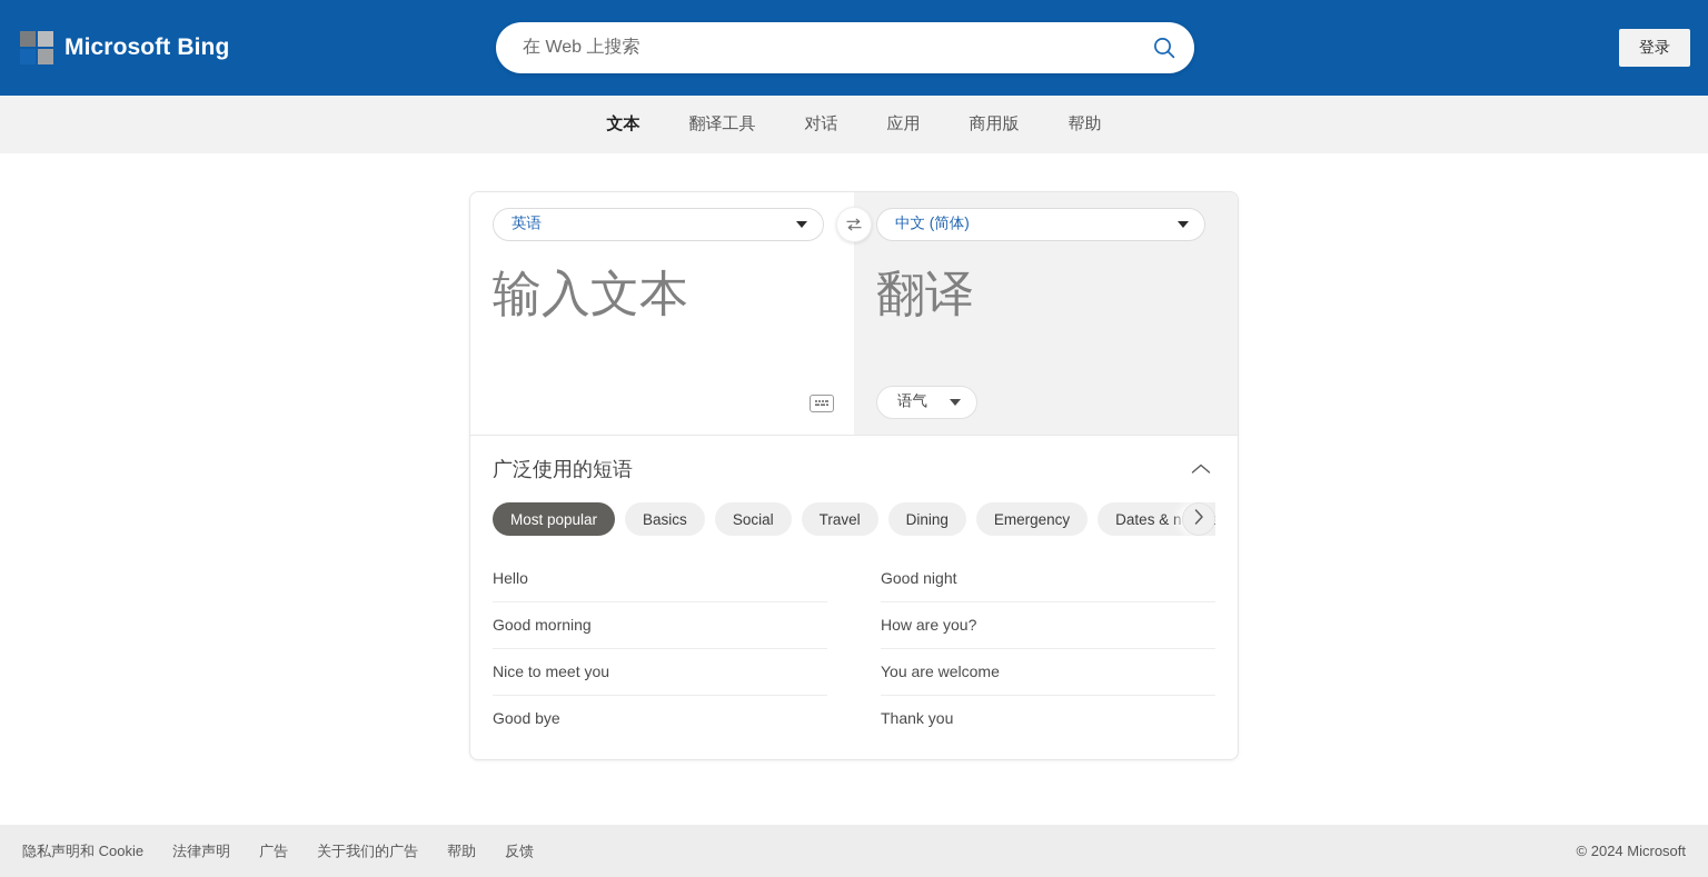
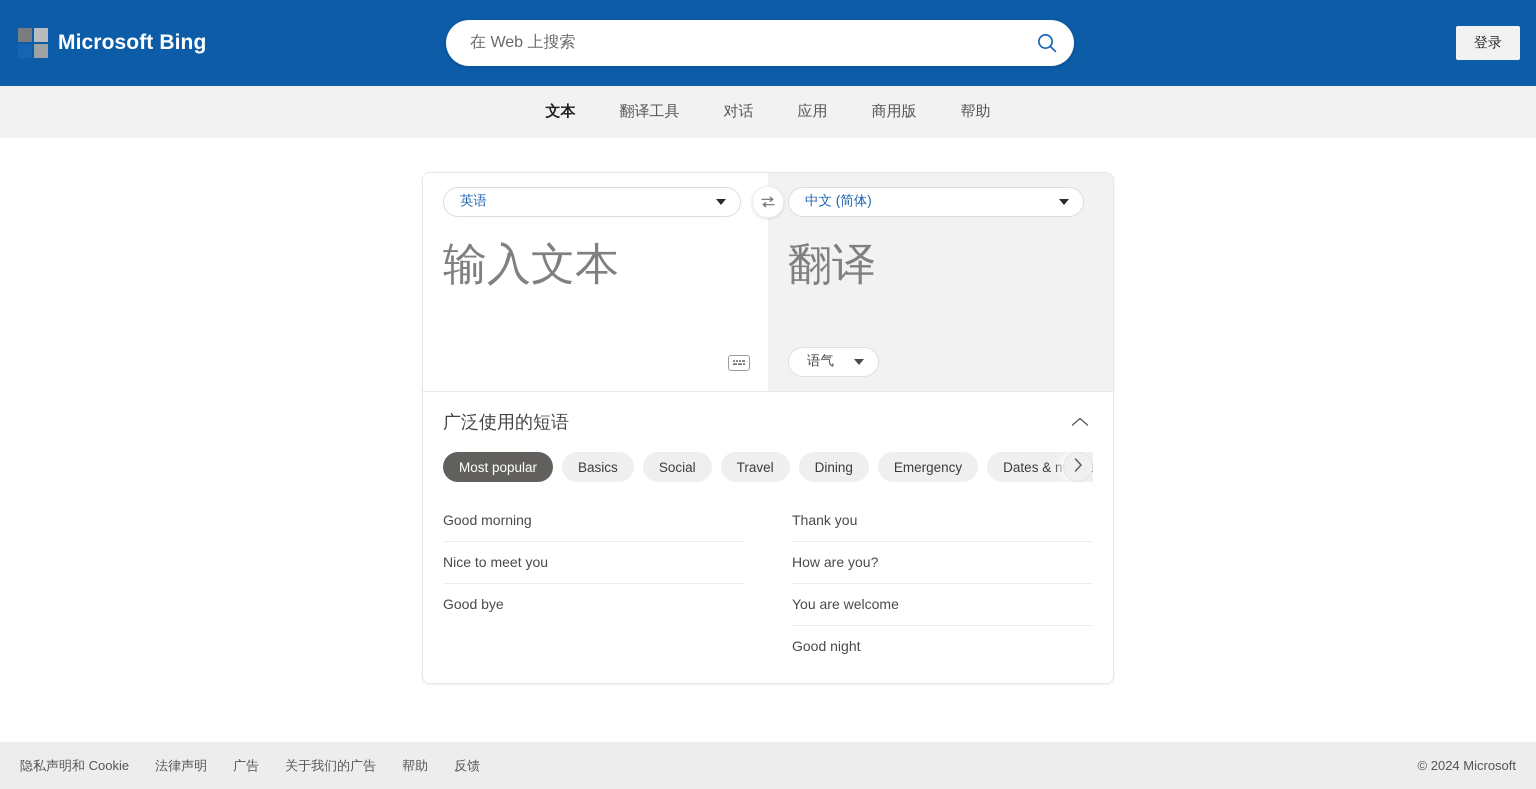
  Microsoft Bing
  在 Web 上搜索
  登录
  文本
  翻译工具
  对话
  应用
  商用版
  帮助
  英语
  输入文本
  中文 (简体)
  翻译
  语气
  广泛使用的短语
  Most popular
  Basics
  Social
  Travel
  Dining
  Emergency
- Hello
  Good morning
  Nice to meet you
  Good bye
- Good night
+ Thank you
  How are you?
  You are welcome
- Thank you
+ Good night
  隐私声明和 Cookie
  法律声明
  广告
  关于我们的广告
  帮助
  反馈
  © 2024 Microsoft
